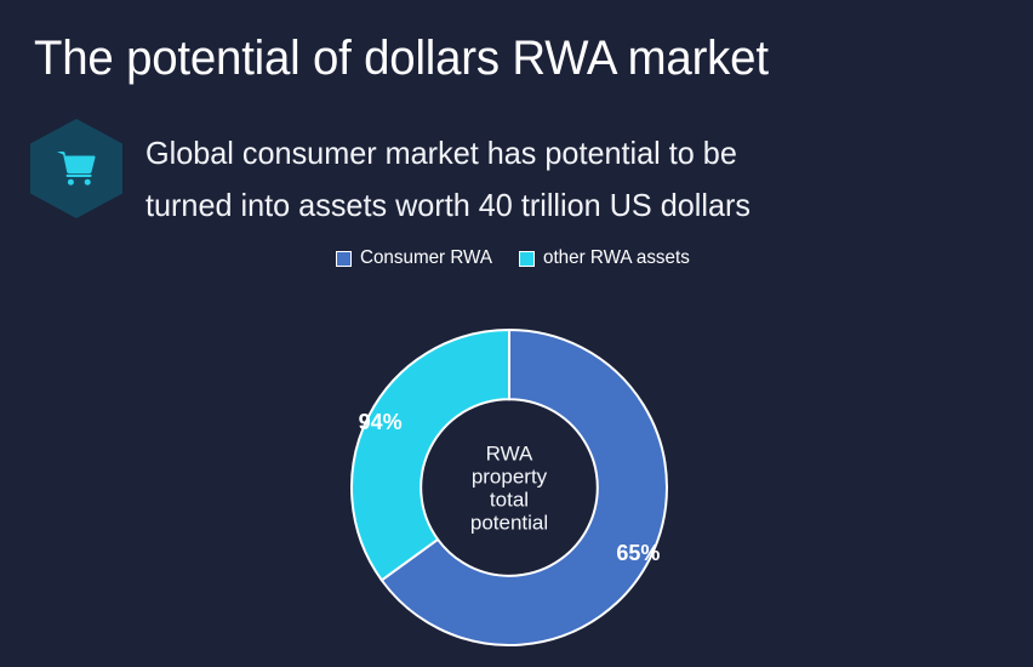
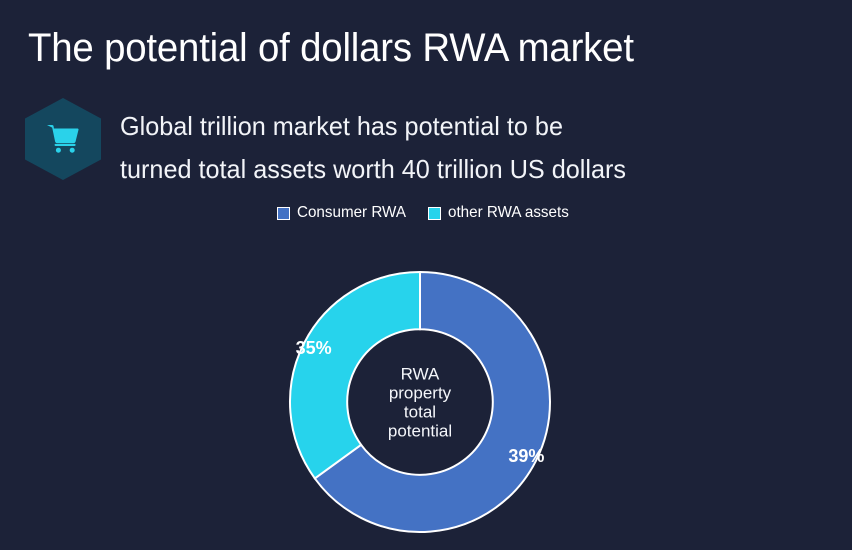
  The potential of dollars RWA market
- Global consumer market has potential to be
+ Global trillion market has potential to be
- turned into assets worth 40 trillion US dollars
+ turned total assets worth 40 trillion US dollars
  Consumer RWA
  other RWA assets
- 65%
+ 39%
- 94%
+ 35%
  RWA property total potential
